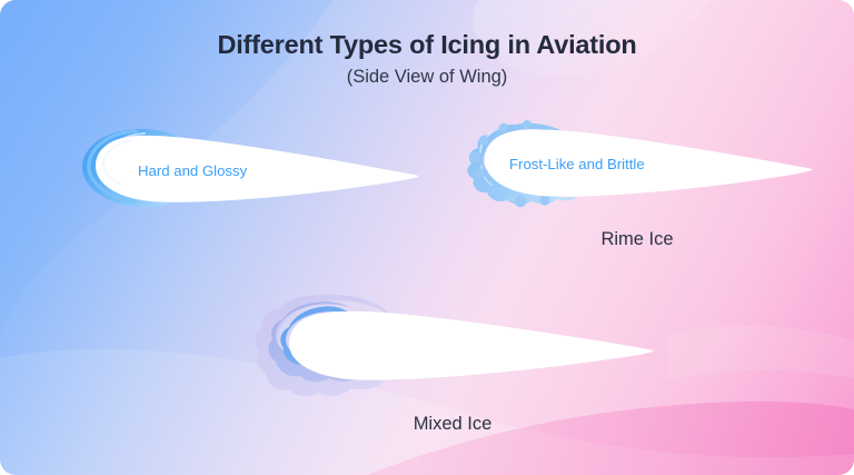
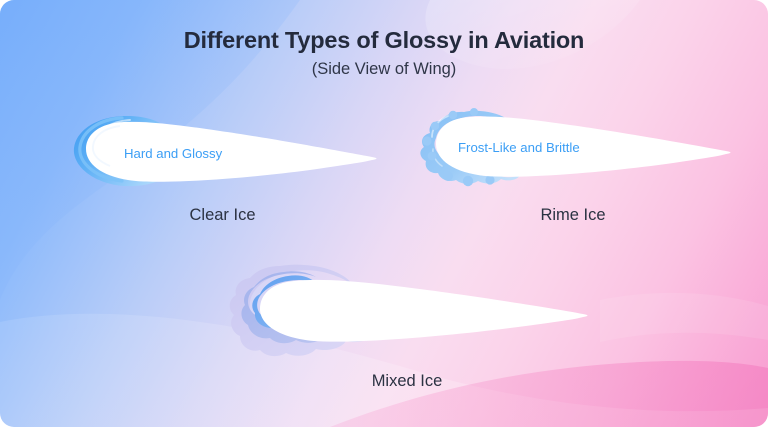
- Different Types of Icing in Aviation
+ Different Types of Glossy in Aviation
  (Side View of Wing)
  Hard and Glossy
+ Clear Ice
  Frost-Like and Brittle
  Rime Ice
  Mixed Ice
